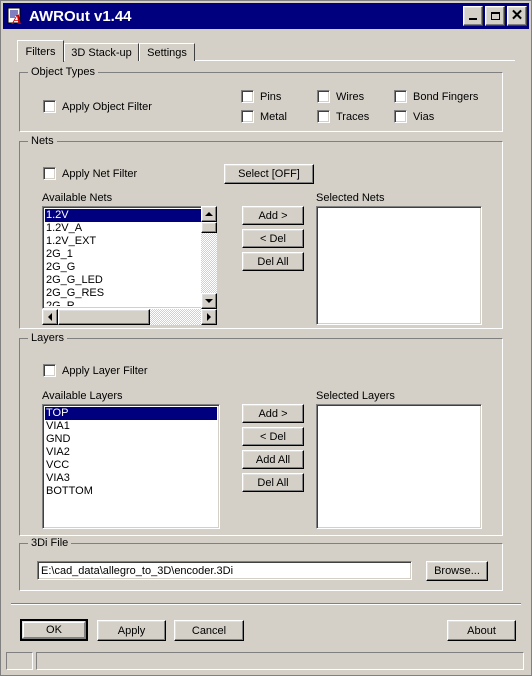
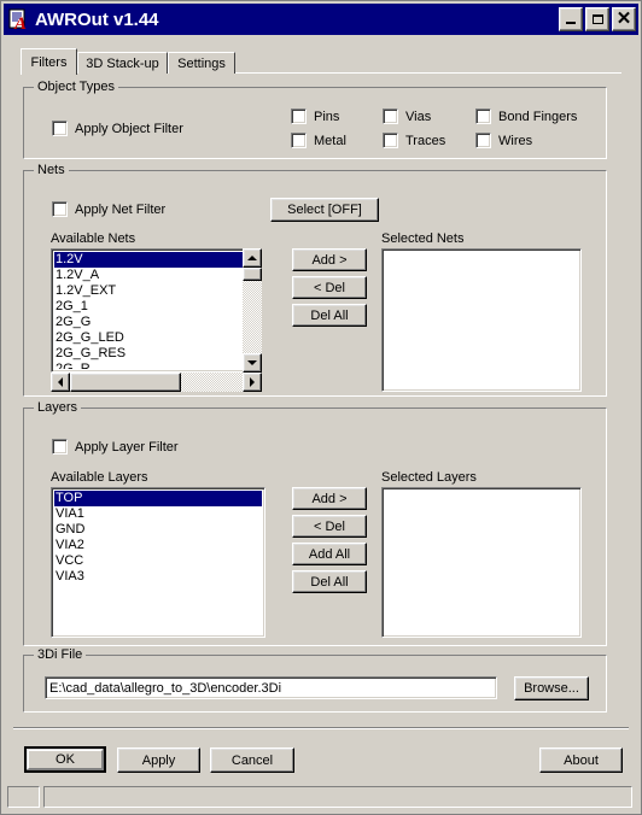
  A
  AWROut v1.44
  ✕
  Filters
  3D Stack-up
  Settings
  Object Types
  Apply Object Filter
  Pins
  Metal
- Wires
+ Vias
  Traces
  Bond Fingers
- Vias
+ Wires
  Nets
  Apply Net Filter
  Select [OFF]
  Available Nets
  Selected Nets
  1.2V
  1.2V_A
  1.2V_EXT
  2G_1
  2G_G
  2G_G_LED
  2G_G_RES
  Add >
  < Del
  Del All
  Layers
  Apply Layer Filter
  Available Layers
  Selected Layers
  TOP
  VIA1
  GND
  VIA2
  VCC
  VIA3
- BOTTOM
  Add >
  < Del
  Add All
  Del All
  3Di File
  E:\cad_data\allegro_to_3D\encoder.3Di
  Browse...
  OK
  Apply
  Cancel
  About
